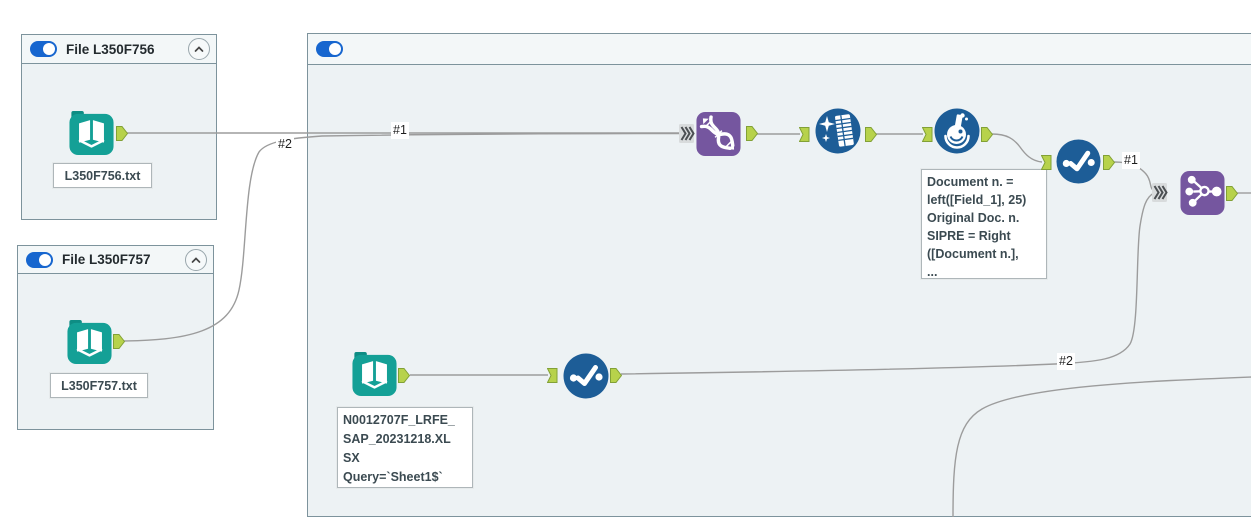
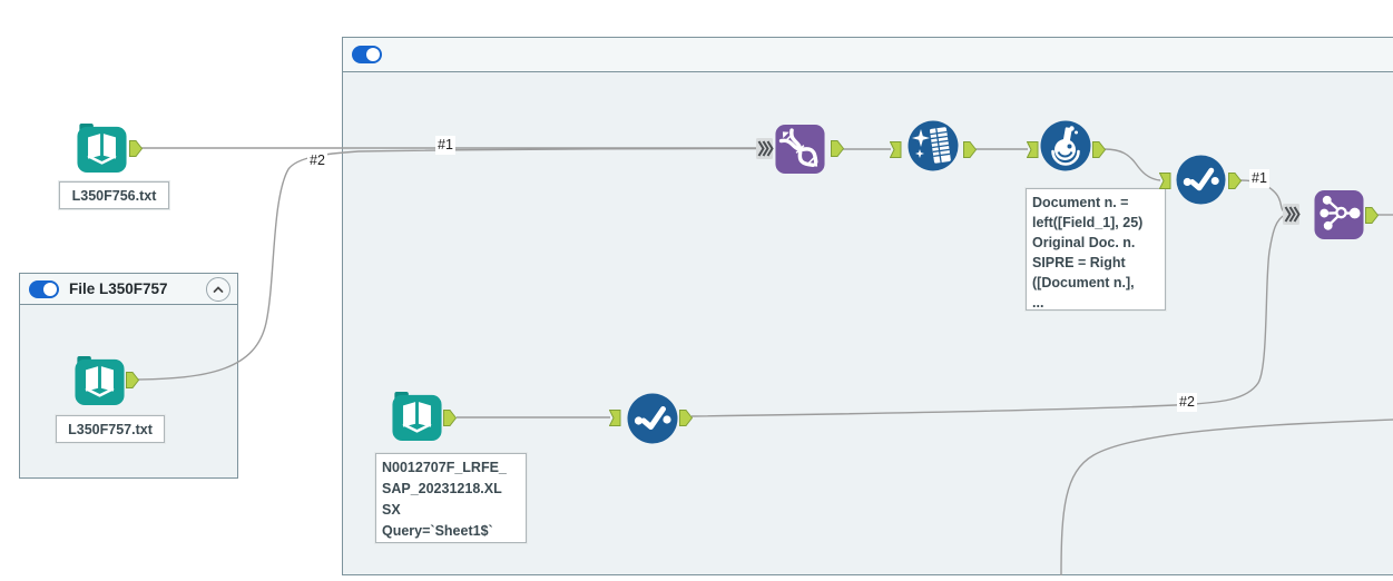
- File L350F756
  File L350F757
  L350F756.txt
  L350F757.txt
  Document n. =
  left([Field_1], 25)
  Original Doc. n.
  SIPRE = Right
  ([Document n.],
  ...
  N0012707F_LRFE_
  SAP_20231218.XL
  SX
  Query=`Sheet1$`
  #1
  #2
  #1
  #2
